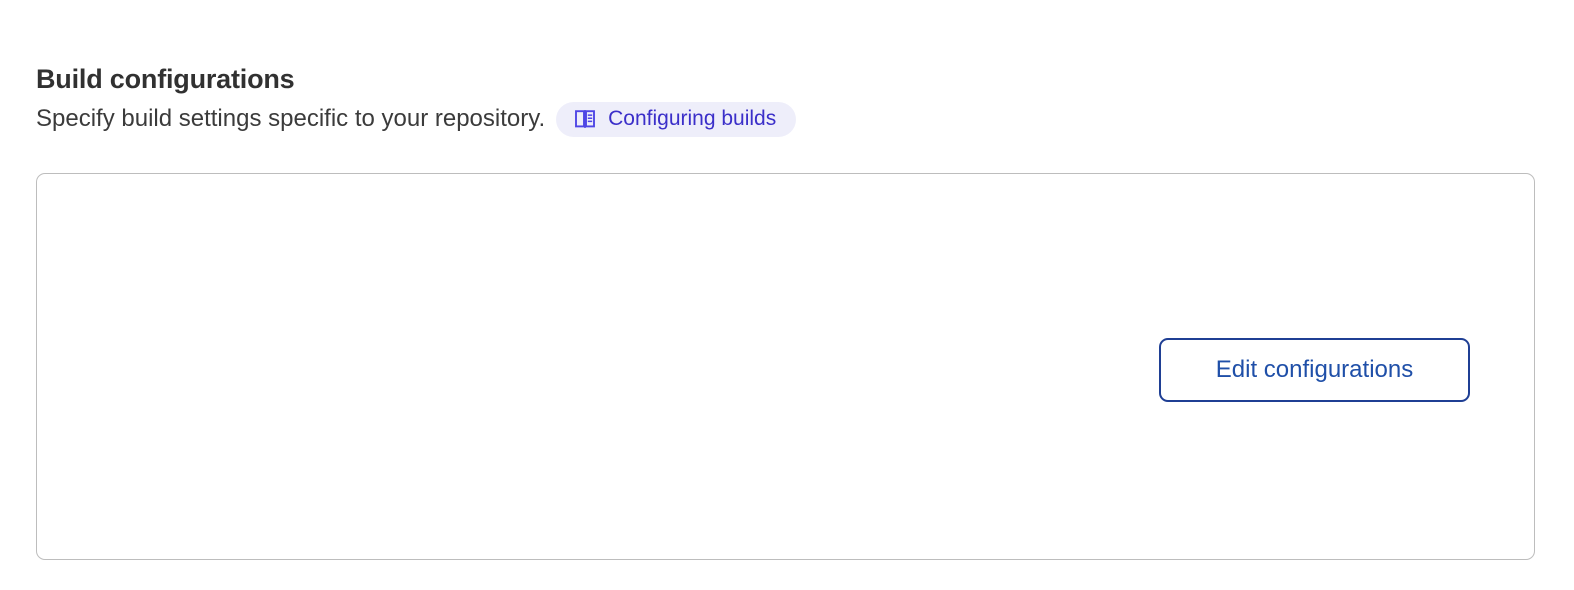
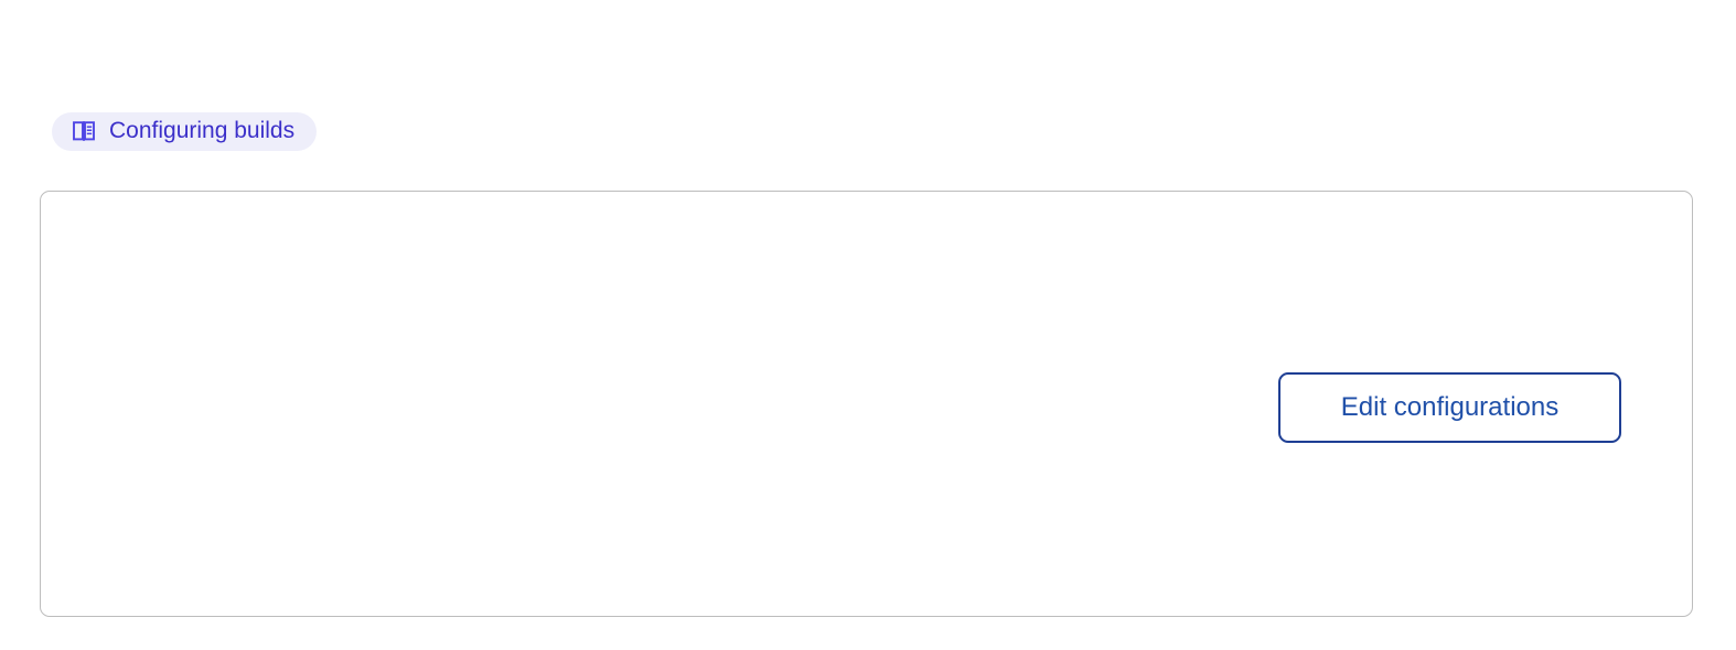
- Build configurations
- Specify build settings specific to your repository.
  Configuring builds
  Edit configurations
